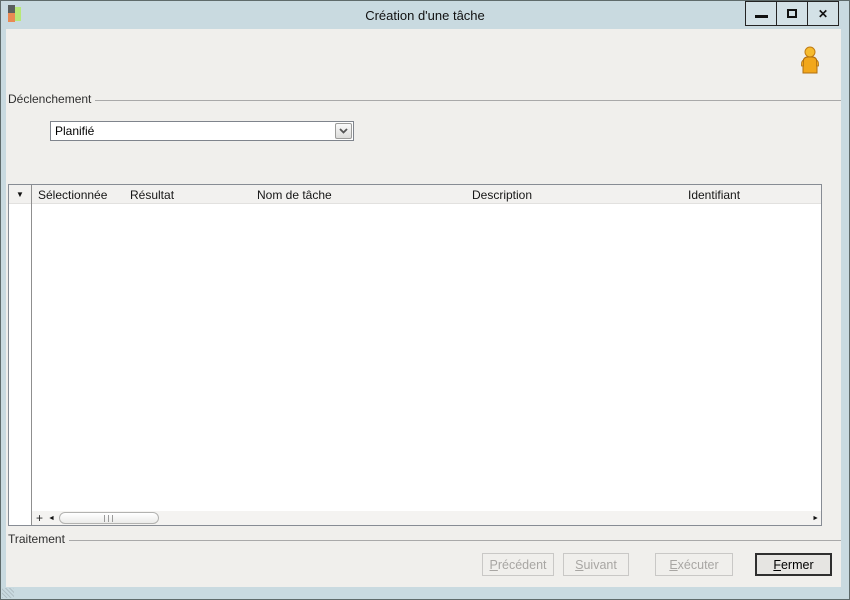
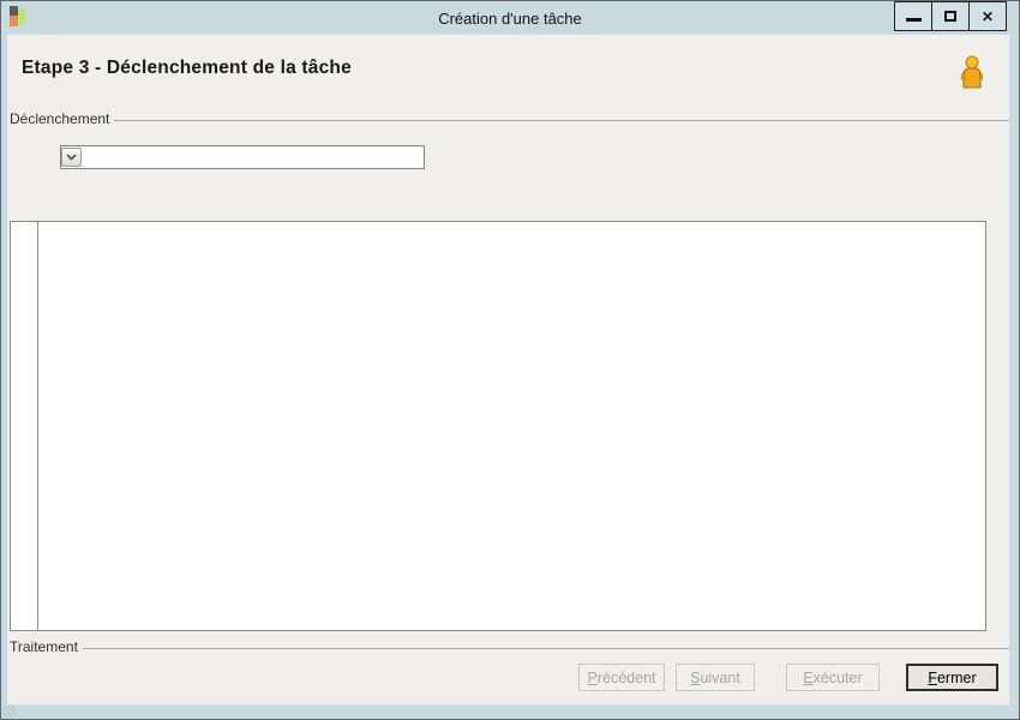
  Création d'une tâche
  ✕
+ Etape 3 - Déclenchement de la tâche
  Déclenchement
- Planifié
- ▼
- Sélectionnée
- Résultat
- Nom de tâche
- Description
- Identifiant
- +
  Traitement
  P
  récédent
  S
  uivant
  E
  xécuter
  F
  ermer
